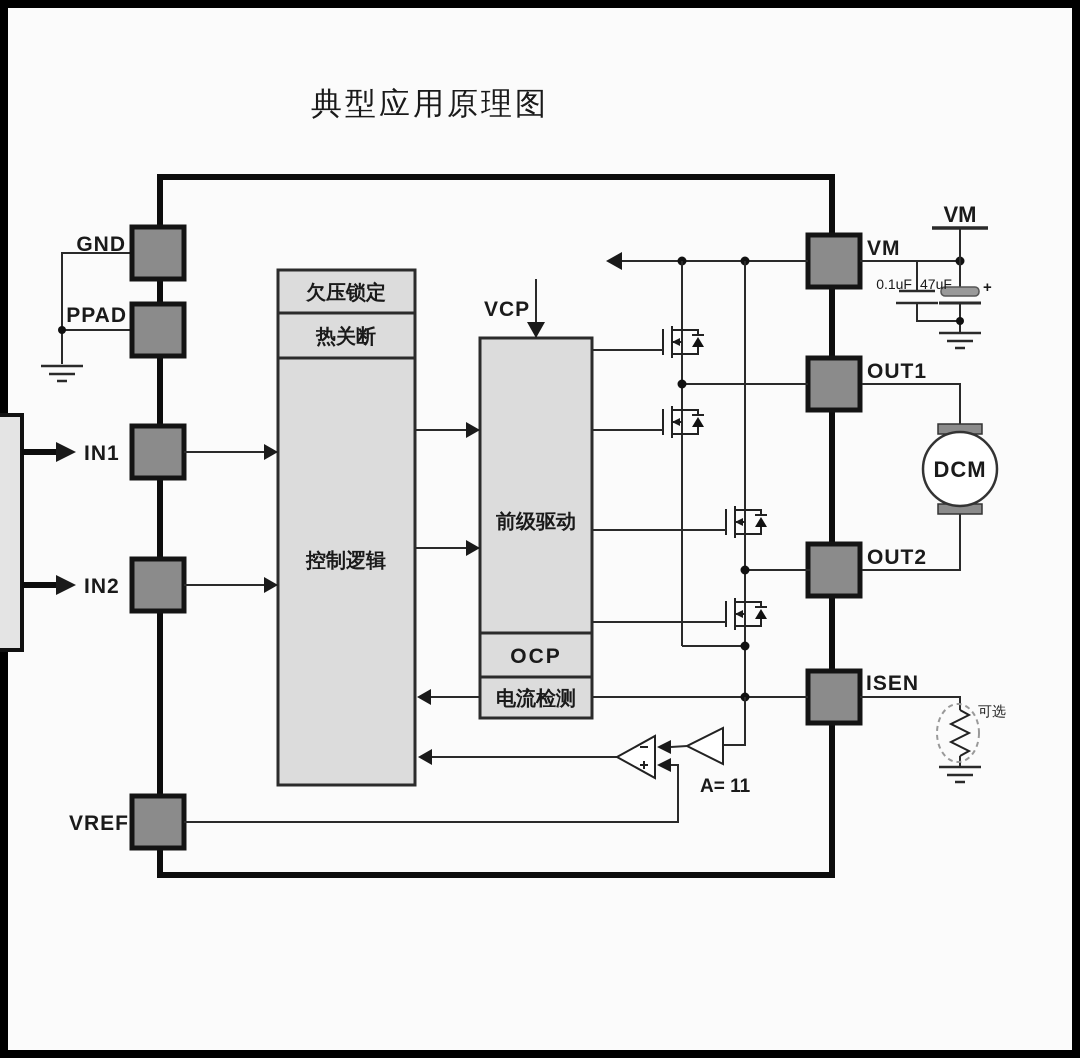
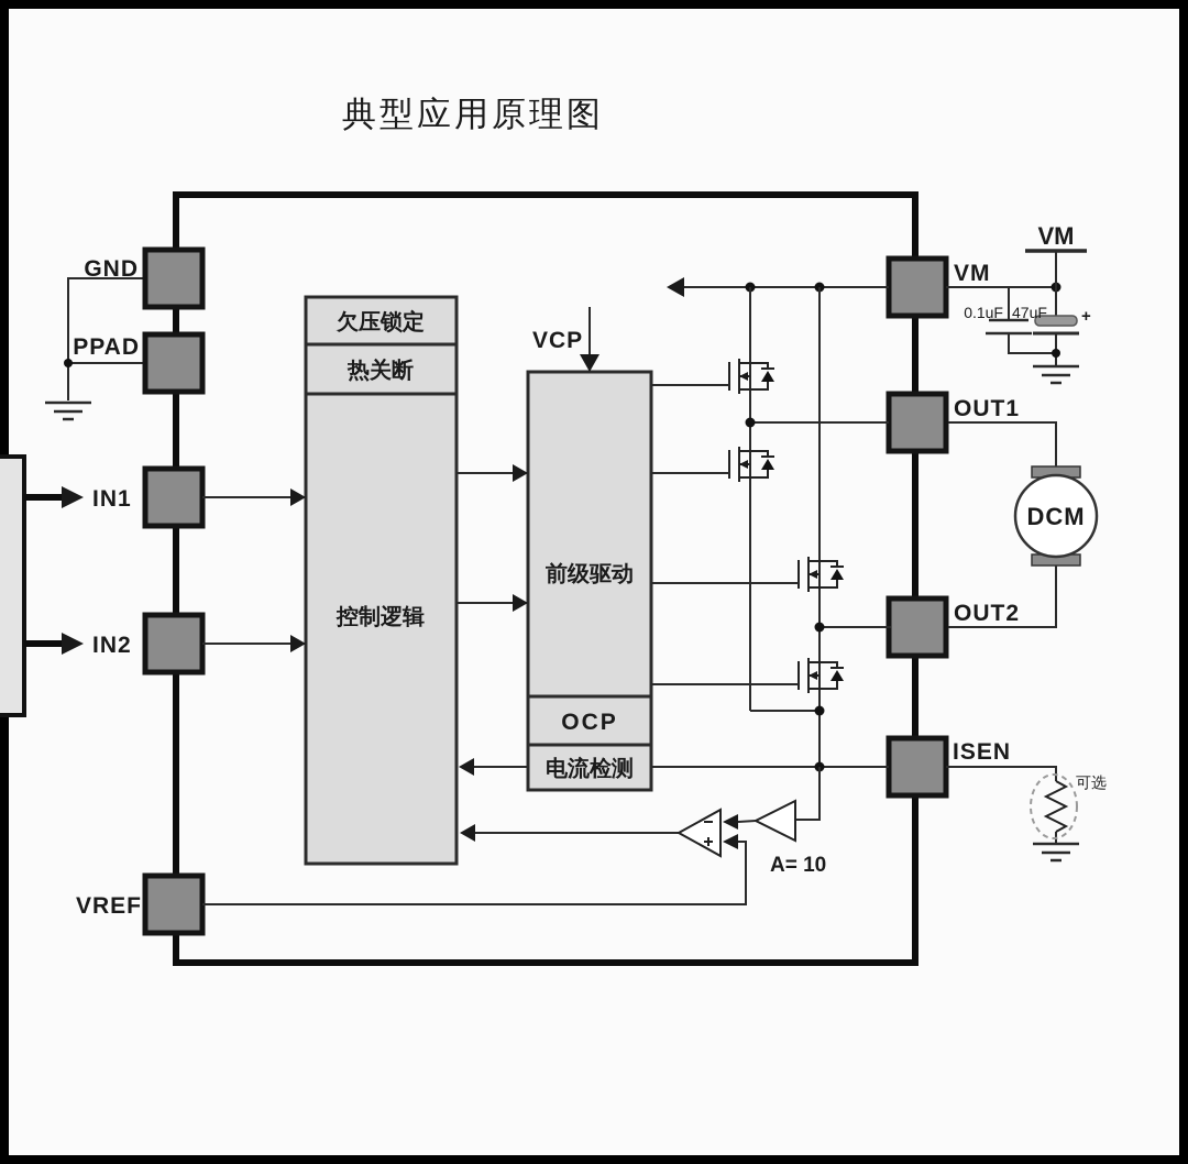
  典型应用原理图
  GND
  PPAD
  IN1
  IN2
  VREF
  VM
  OUT1
  OUT2
  ISEN
  欠压锁定
  热关断
  控制逻辑
  前级驱动
  OCP
  电流检测
  VCP
- A= 11
+ A= 10
  VM
  0.1uF
  47uF
  +
  DCM
  可选
